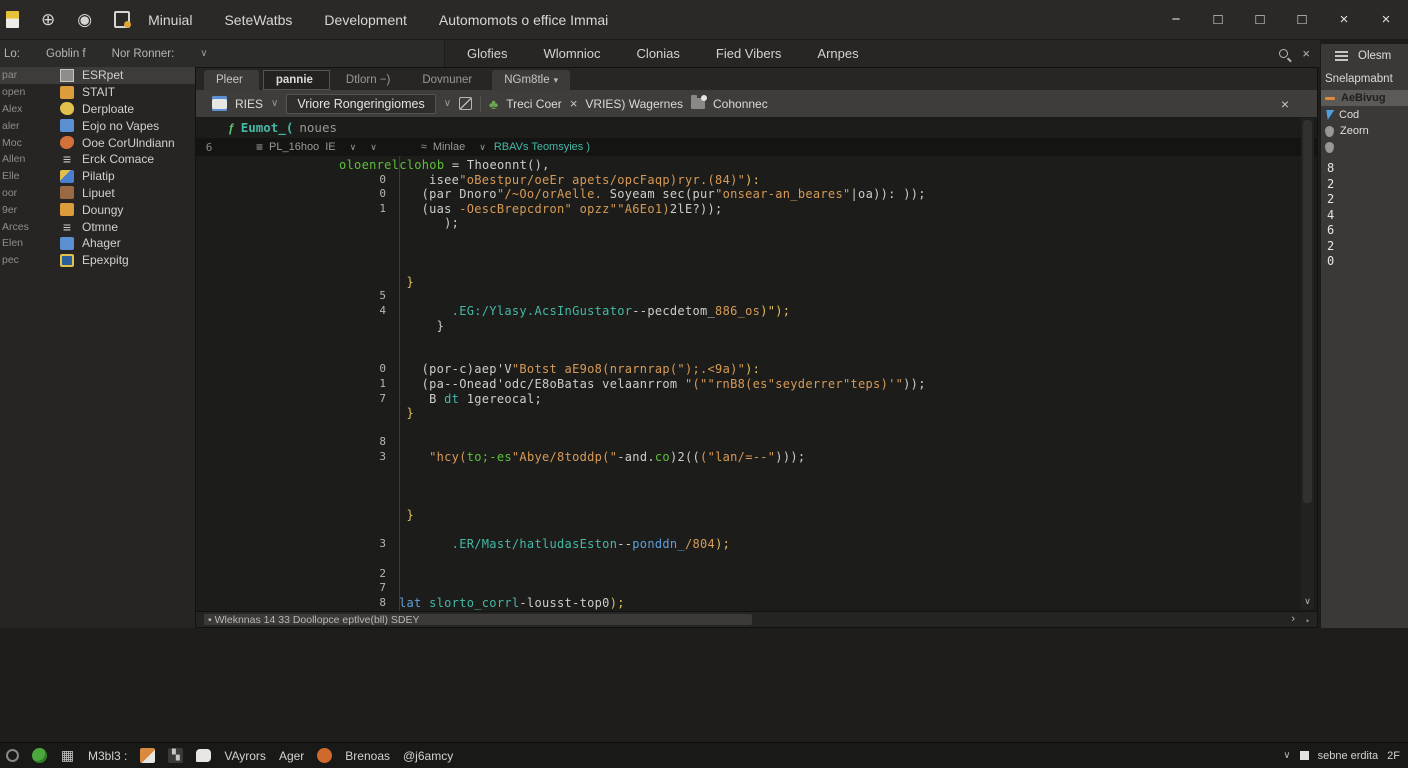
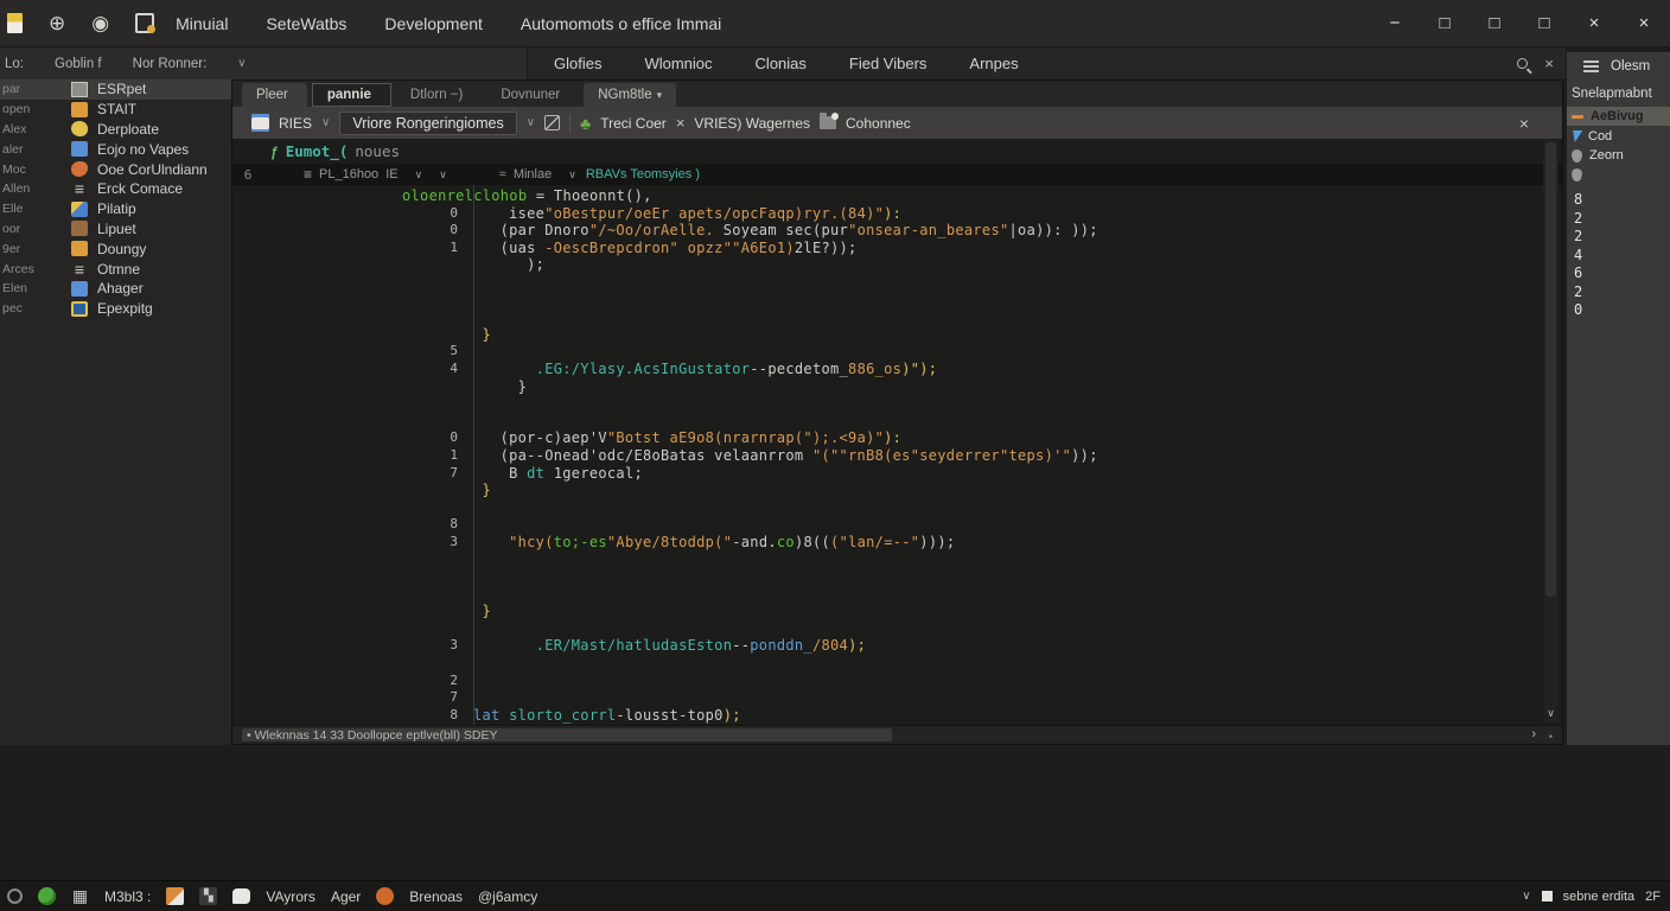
  ⊕
  ◉
  Minuial
  SeteWatbs
  Development
  Automomots o effice Immai
  −
  □
  □
  □
  ×
  ×
  Lo:
  Goblin f
  Nor Ronner:
  ∨
  Glofies
  Wlomnioc
  Clonias
  Fied Vibers
  Arnpes
  ×
  par
  ESRpet
  open
  STAIT
  Alex
  Derploate
  aler
  Eojo no Vapes
  Moc
  Ooe CorUlndiann
  Allen
  Erck Comace
  Elle
  Pilatip
  oor
  Lipuet
  9er
  Doungy
  Arces
  Otmne
  Elen
  Ahager
  pec
  Epexpitg
  Pleer
  pannie
  Dtlorn −)
  Dovnuner
  NGm8tle
  ▾
  RIES
  ∨
  Vriore Rongeringiomes
  ∨
  ♣
  Treci Coer
  ×
  VRIES) Wagernes
  Cohonnec
  ×
  ƒ
  Eumot_(
  noues
  6
  ≡
  PL_16hoo
  IE
  ∨
  ∨
  ≈
  Minlae
  ∨
  RBAVs Teomsyies )
  oloenrelclohob = Thoeonnt(),
  0
  isee"oBestpur/oeEr apets/opcFaqp)ryr.(84)"):
  0
  (par Dnoro"/~Oo/orAelle. Soyeam sec(pur"onsear-an_beares"|oa)): ));
  1
  (uas -OescBrepcdron" opzz""A6Eo1)2lE?));
  );
  }
  5
  4
  .EG:/Ylasy.AcsInGustator--pecdetom_886_os)");
  }
  0
  (por-c)aep'V"Botst aE9o8(nrarnrap(");.<9a)"):
  1
  (pa--Onead'odc/E8oBatas velaanrrom "(""rnB8(es"seyderrer"teps)'"));
  7
  B dt 1gereocal;
  }
  8
  3
- "hcy(to;-es"Abye/8toddp("-and.co)2((("lan/=--")));
+ "hcy(to;-es"Abye/8toddp("-and.co)8((("lan/=--")));
  }
  3
  .ER/Mast/hatludasEston--ponddn_/804);
  2
  7
  8
  lat slorto_corrl-lousst-top0);
  ∨
  • Wleknnas 14 33 Doollopce eptlve(bll) SDEY
  ›
  •
  Olesm
  Snelapmabnt
  AeBivug
  Cod
  Zeorn
  8
  2
  2
  4
  6
  2
  0
  M3bl3 :
  VAyrors
  Ager
  Brenoas
  @j6amcy
  ∨
  sebne erdita
  2F
